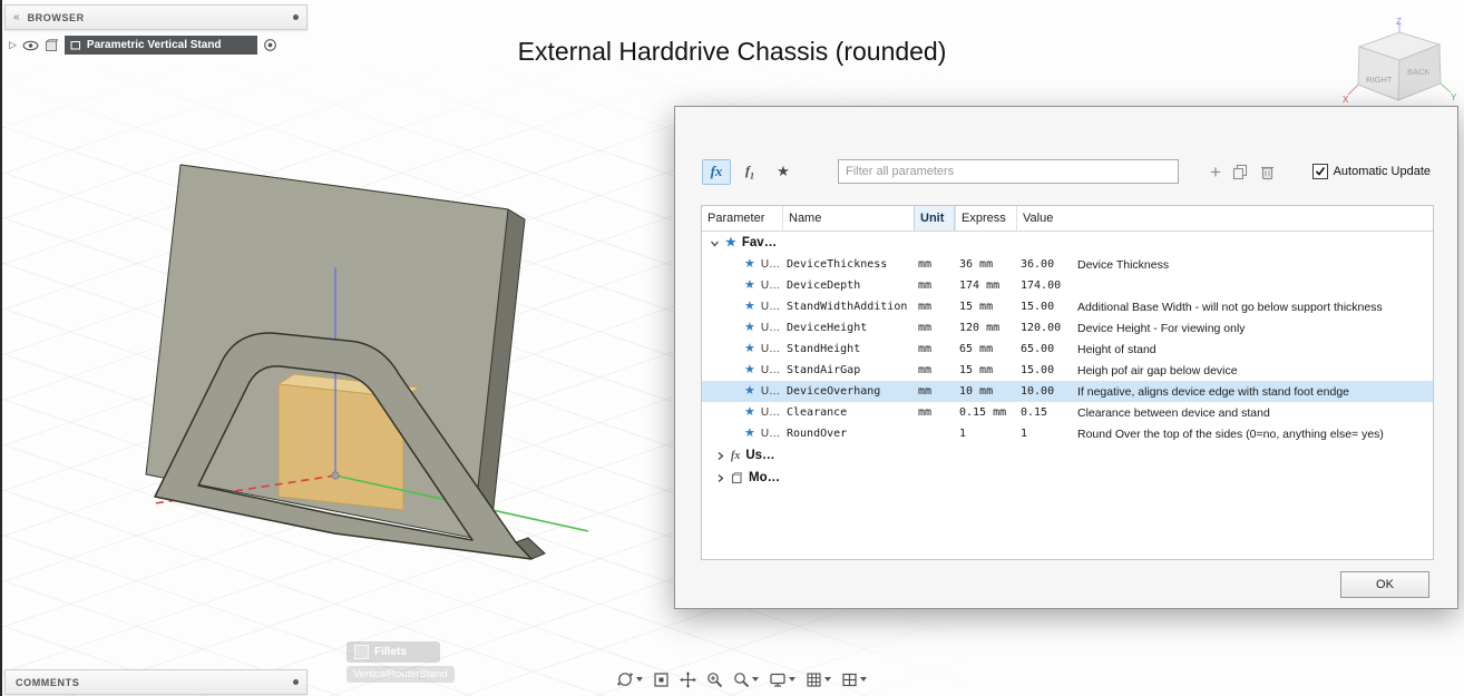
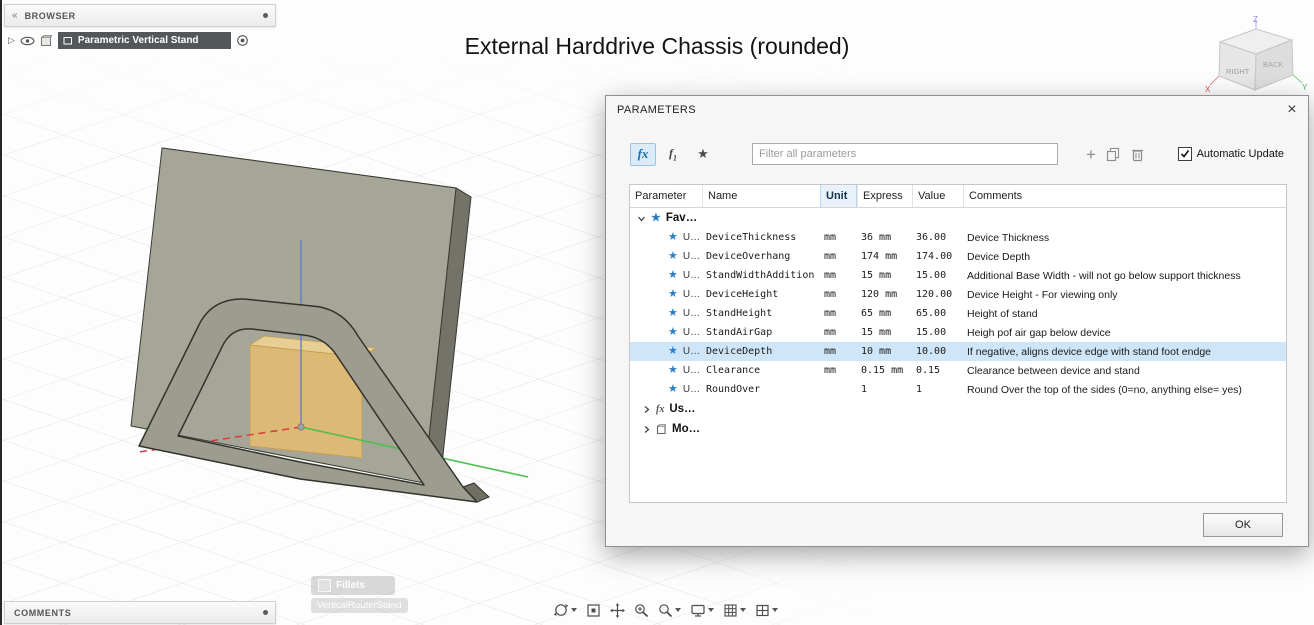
  External Harddrive Chassis (rounded)
  «
  BROWSER
  ▷
  Parametric Vertical Stand
  RIGHT
  BACK
  Z
  X
  Y
+ PARAMETERS
+ ×
  fx
  f1
  ★
  Filter all parameters
  +
  Automatic Update
  Parameter
  Name
  Unit
  Express
  Value
+ Comments
  ★
  Fav…
  ★
  U…
  DeviceThickness
  mm
  36 mm
  36.00
  Device Thickness
  ★
  U…
- DeviceDepth
+ DeviceOverhang
  mm
  174 mm
  174.00
+ Device Depth
  ★
  U…
  StandWidthAddition
  mm
  15 mm
  15.00
  Additional Base Width - will not go below support thickness
  ★
  U…
  DeviceHeight
  mm
  120 mm
  120.00
  Device Height - For viewing only
  ★
  U…
  StandHeight
  mm
  65 mm
  65.00
  Height of stand
  ★
  U…
  StandAirGap
  mm
  15 mm
  15.00
  Heigh pof air gap below device
  ★
  U…
- DeviceOverhang
+ DeviceDepth
  mm
  10 mm
  10.00
  If negative, aligns device edge with stand foot endge
  ★
  U…
  Clearance
  mm
  0.15 mm
  0.15
  Clearance between device and stand
  ★
  U…
  RoundOver
  1
  1
  Round Over the top of the sides (0=no, anything else= yes)
  fx
  Us…
  Mo…
  OK
  Fillets
  VerticalRouterStand
  COMMENTS
